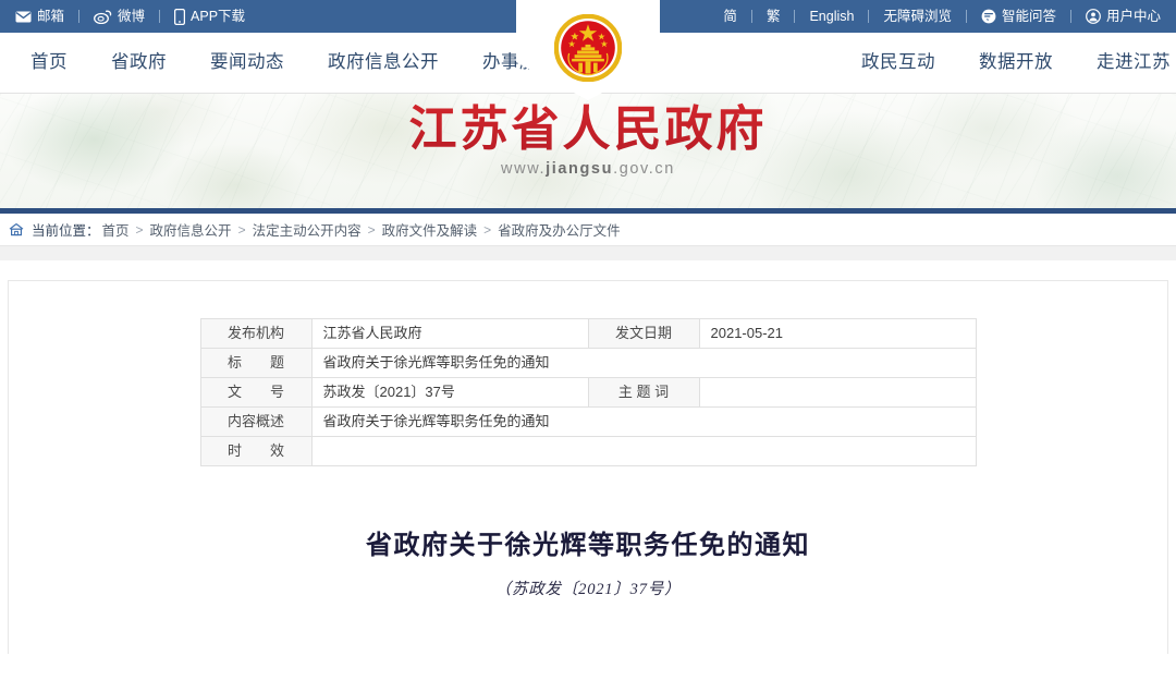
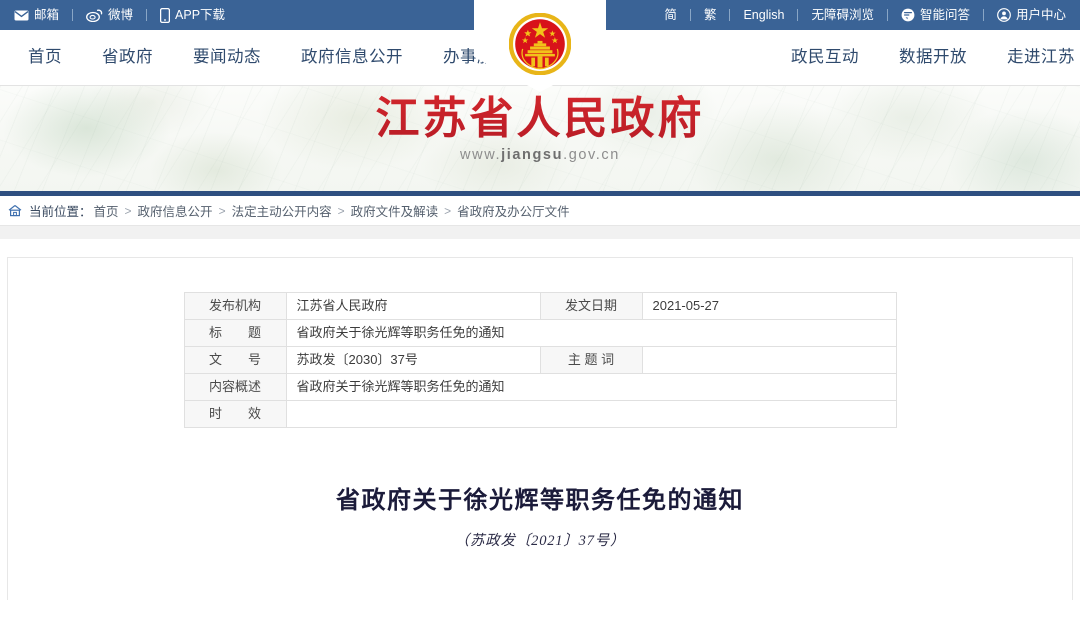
  邮箱
  微博
  APP下载
  简
  繁
  English
  无障碍浏览
  智能问答
  用户中心
  首页
  省政府
  要闻动态
  政府信息公开
  政民互动
  数据开放
  走进江苏
  江苏省人民政府
  www.jiangsu.gov.cn
  当前位置：
  首页
  >
  政府信息公开
  >
  法定主动公开内容
  >
  政府文件及解读
  >
  省政府及办公厅文件
- 发布机构	江苏省人民政府	发文日期	2021-05-21
+ 发布机构	江苏省人民政府	发文日期	2021-05-27
  标 题	省政府关于徐光辉等职务任免的通知
- 文 号	苏政发〔2021〕37号	主 题 词
+ 文 号	苏政发〔2030〕37号	主 题 词
  内容概述	省政府关于徐光辉等职务任免的通知
  时 效
  省政府关于徐光辉等职务任免的通知
  （苏政发〔2021〕37号）
